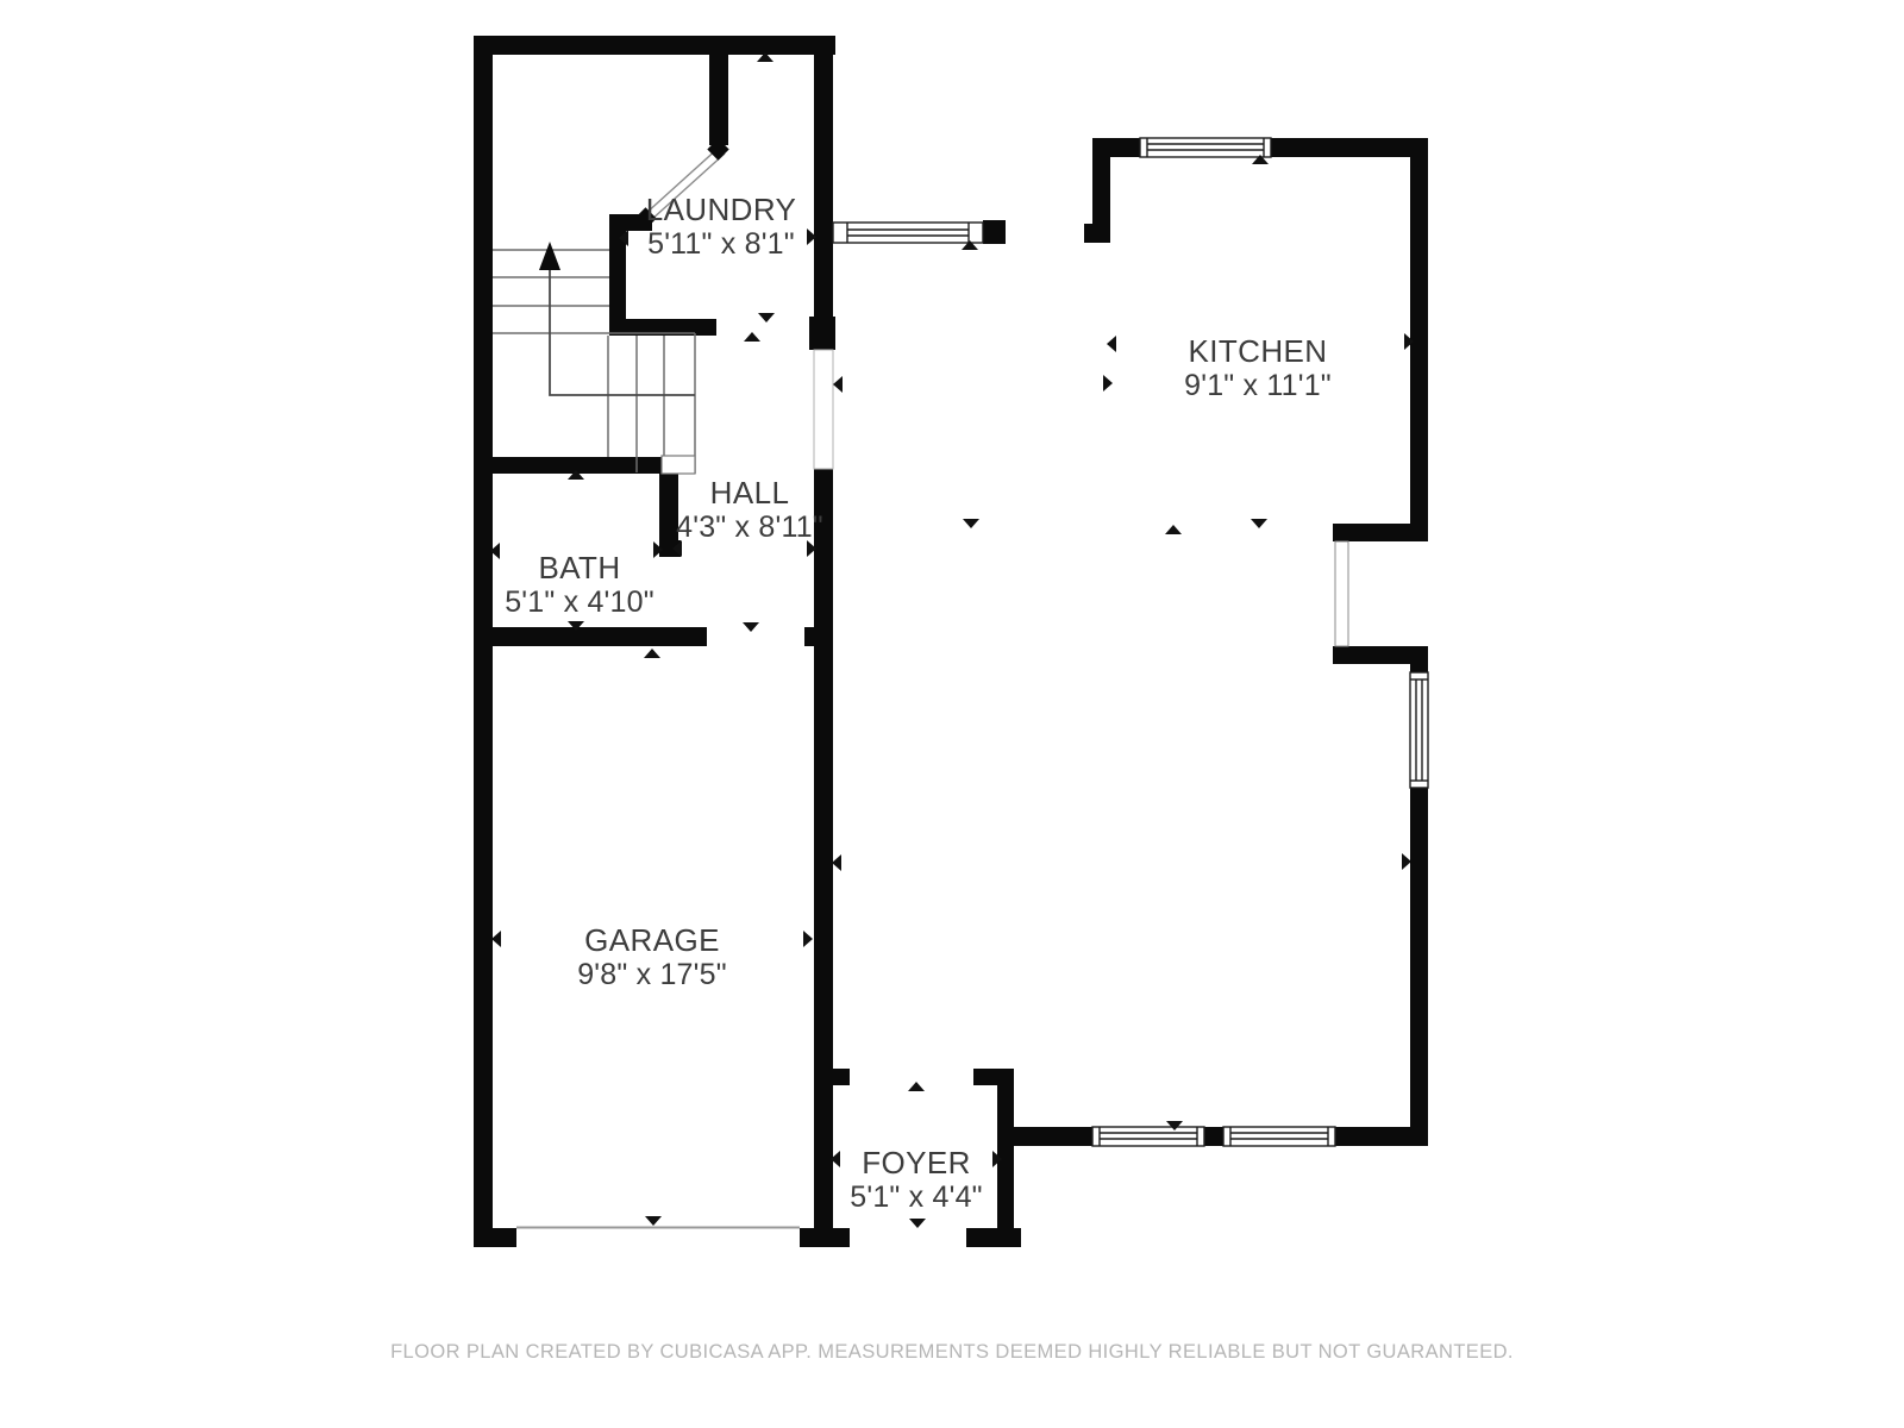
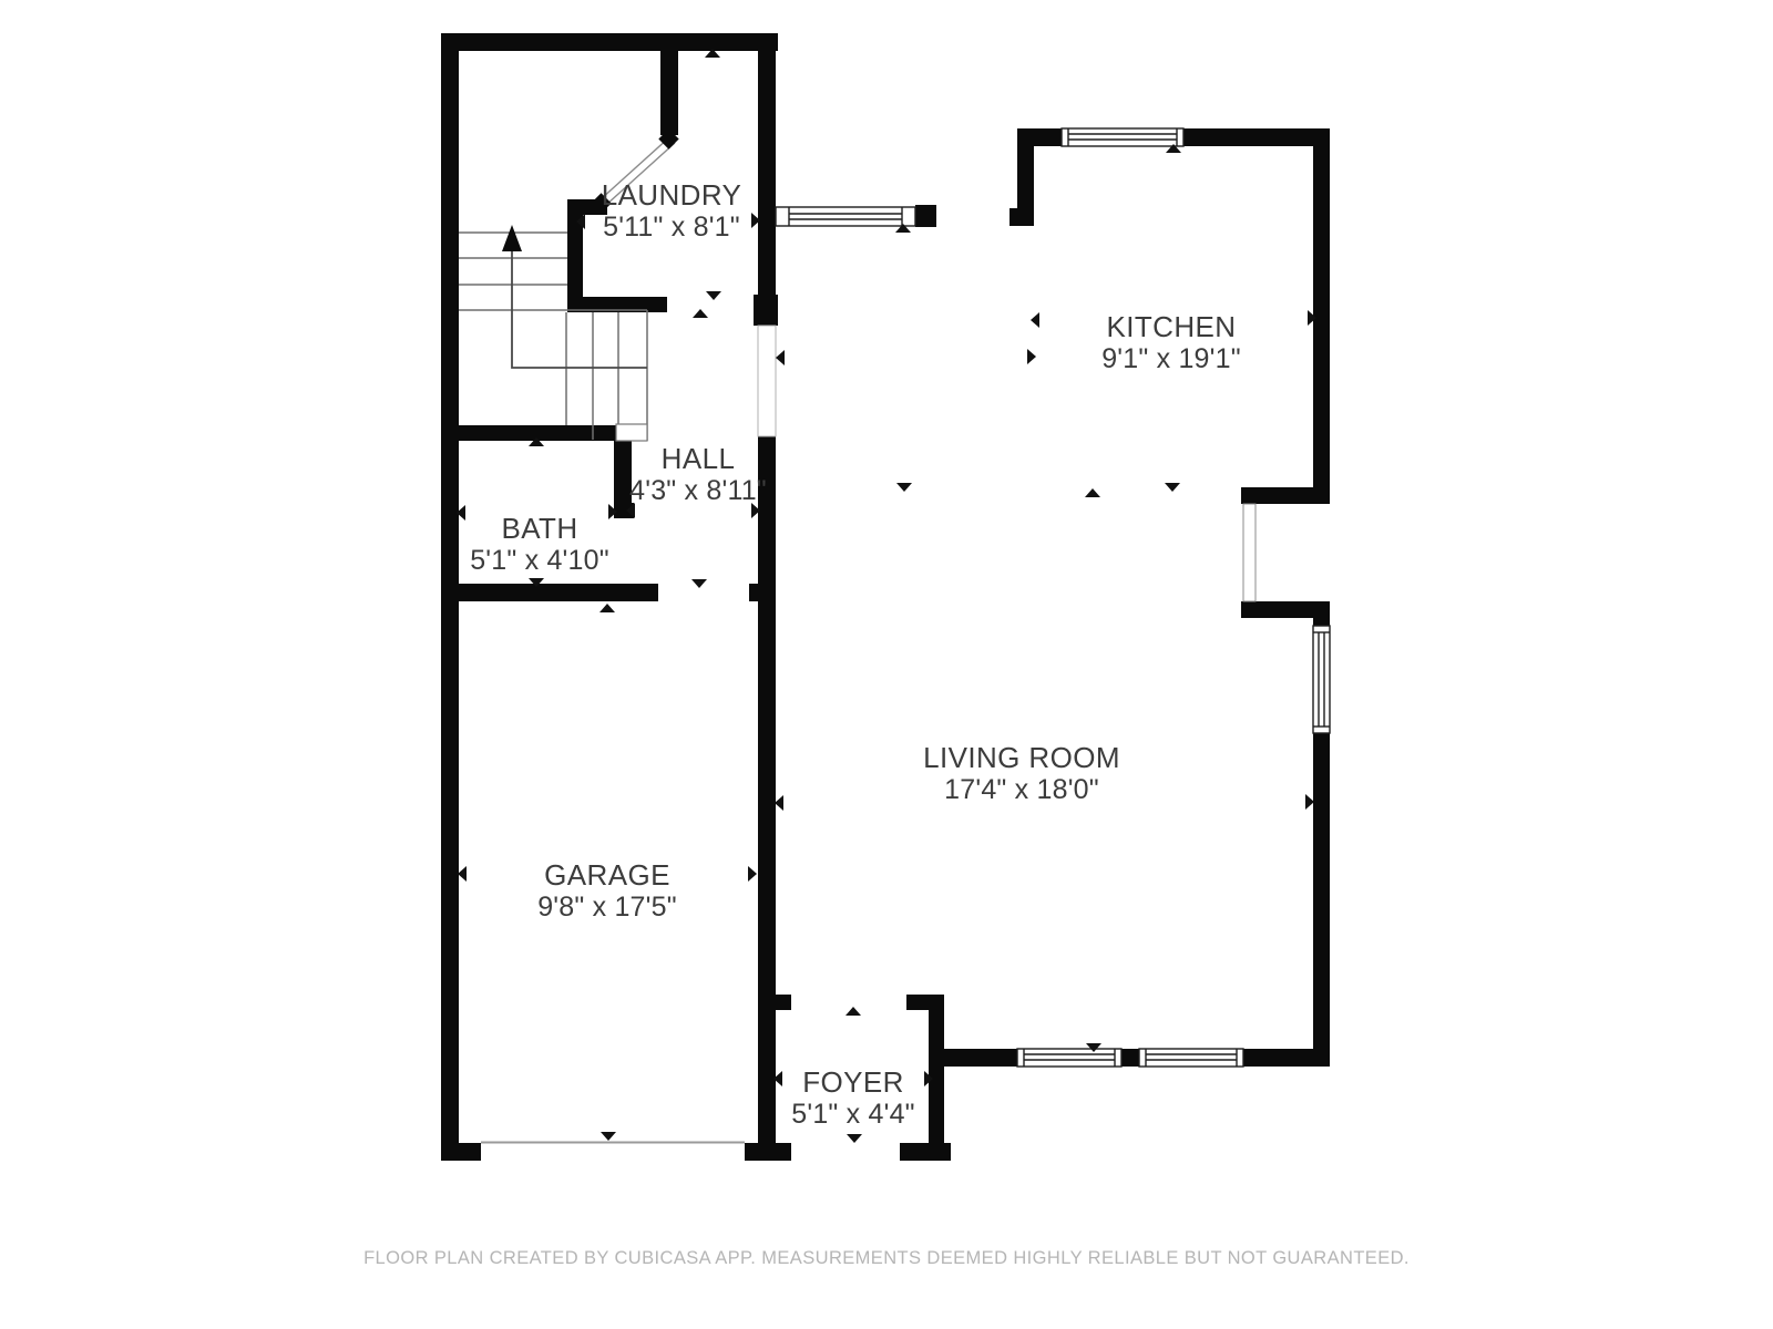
  LAUNDRY
  5'11" x 8'1"
  KITCHEN
- 9'1" x 11'1"
+ 9'1" x 19'1"
  HALL
  4'3" x 8'11"
  BATH
  5'1" x 4'10"
  GARAGE
  9'8" x 17'5"
+ LIVING ROOM
+ 17'4" x 18'0"
  FOYER
  5'1" x 4'4"
  FLOOR PLAN CREATED BY CUBICASA APP. MEASUREMENTS DEEMED HIGHLY RELIABLE BUT NOT GUARANTEED.
